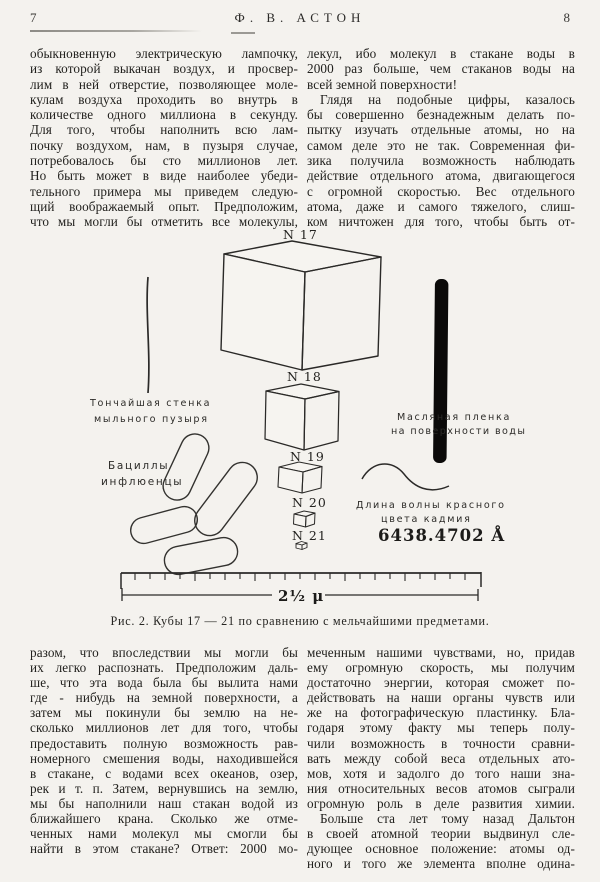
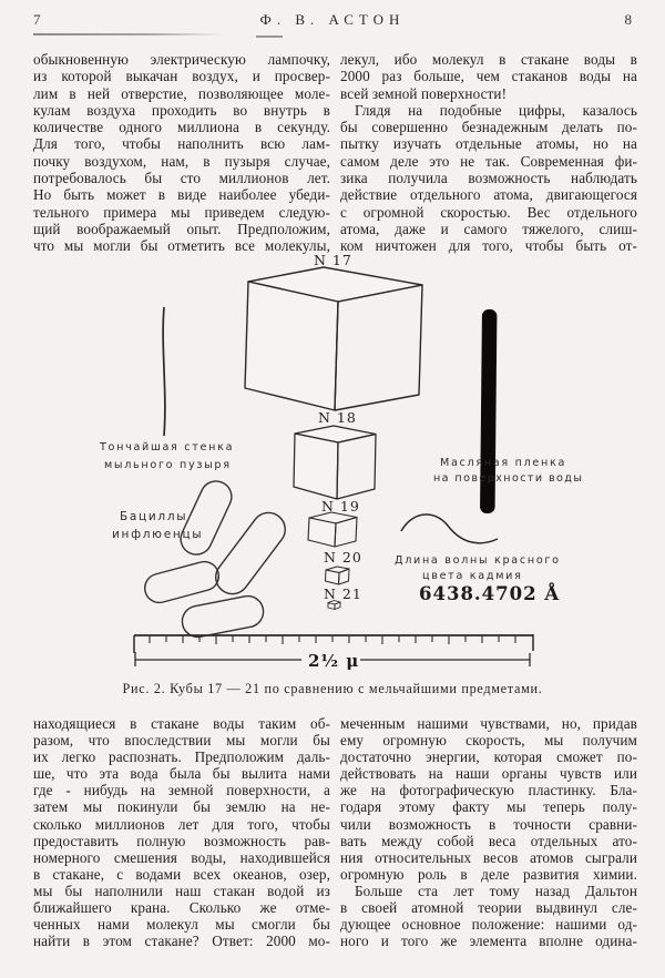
  7
  Ф. В. АСТОН
  8
  обыкновенную электрическую лампочку,
  из которой выкачан воздух, и просвер-
  лим в ней отверстие, позволяющее моле-
  кулам воздуха проходить во внутрь в
  количестве одного миллиона в секунду.
  Для того, чтобы наполнить всю лам-
  почку воздухом, нам, в пузыря случае,
  потребовалось бы сто миллионов лет.
  Но быть может в виде наиболее убеди-
  тельного примера мы приведем следую-
  щий воображаемый опыт. Предположим,
  что мы могли бы отметить все молекулы,
  лекул, ибо молекул в стакане воды в
  2000 раз больше, чем стаканов воды на
  всей земной поверхности!
  Глядя на подобные цифры, казалось
  бы совершенно безнадежным делать по-
  пытку изучать отдельные атомы, но на
  самом деле это не так. Современная фи-
  зика получила возможность наблюдать
  действие отдельного атома, двигающегося
  с огромной скоростью. Вес отдельного
  атома, даже и самого тяжелого, слиш-
  ком ничтожен для того, чтобы быть от-
  N 17
  N 18
  N 19
  N 20
  N 21
  Тончайшая стенка
  мыльного пузыря
  Бациллы
  инфлюенцы
  Масляная пленка
  на поверхности воды
  Длина волны красного
  цвета кадмия
  6438.4702 Å
  2½ μ
  Рис. 2. Кубы 17 — 21 по сравнению с мельчайшими предметами.
+ находящиеся в стакане воды таким об-
  разом, что впоследствии мы могли бы
  их легко распознать. Предположим даль-
  ше, что эта вода была бы вылита нами
  где - нибудь на земной поверхности, а
  затем мы покинули бы землю на не-
  сколько миллионов лет для того, чтобы
  предоставить полную возможность рав-
  номерного смешения воды, находившейся
  в стакане, с водами всех океанов, озер,
- рек и т. п. Затем, вернувшись на землю,
  мы бы наполнили наш стакан водой из
  ближайшего крана. Сколько же отме-
  ченных нами молекул мы смогли бы
  найти в этом стакане? Ответ: 2000 мо-
  меченным нашими чувствами, но, придав
  ему огромную скорость, мы получим
  достаточно энергии, которая сможет по-
  действовать на наши органы чувств или
  же на фотографическую пластинку. Бла-
  годаря этому факту мы теперь полу-
  чили возможность в точности сравни-
  вать между собой веса отдельных ато-
- мов, хотя и задолго до того наши зна-
  ния относительных весов атомов сыграли
  огромную роль в деле развития химии.
  Больше ста лет тому назад Дальтон
  в своей атомной теории выдвинул сле-
- дующее основное положение: атомы од-
+ дующее основное положение: нашими од-
  ного и того же элемента вполне одина-
